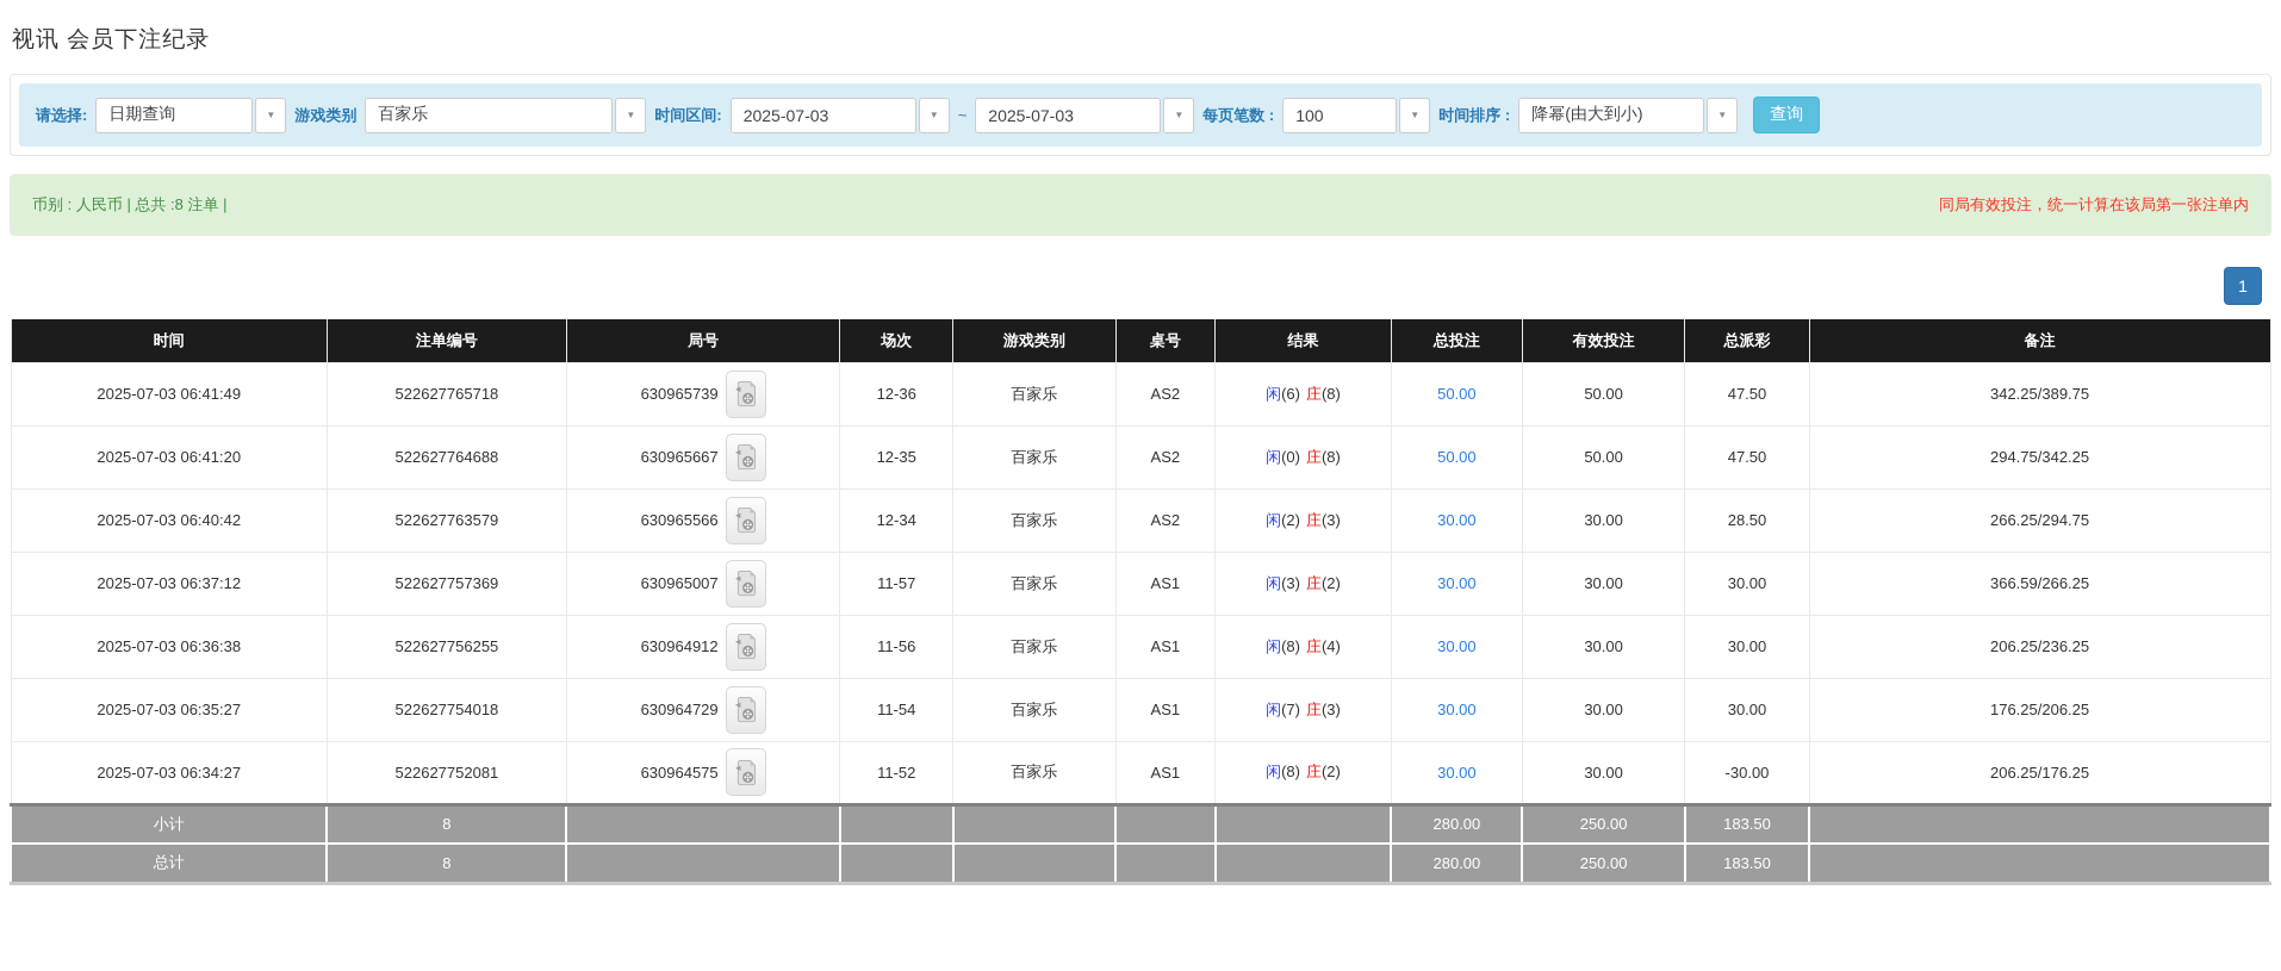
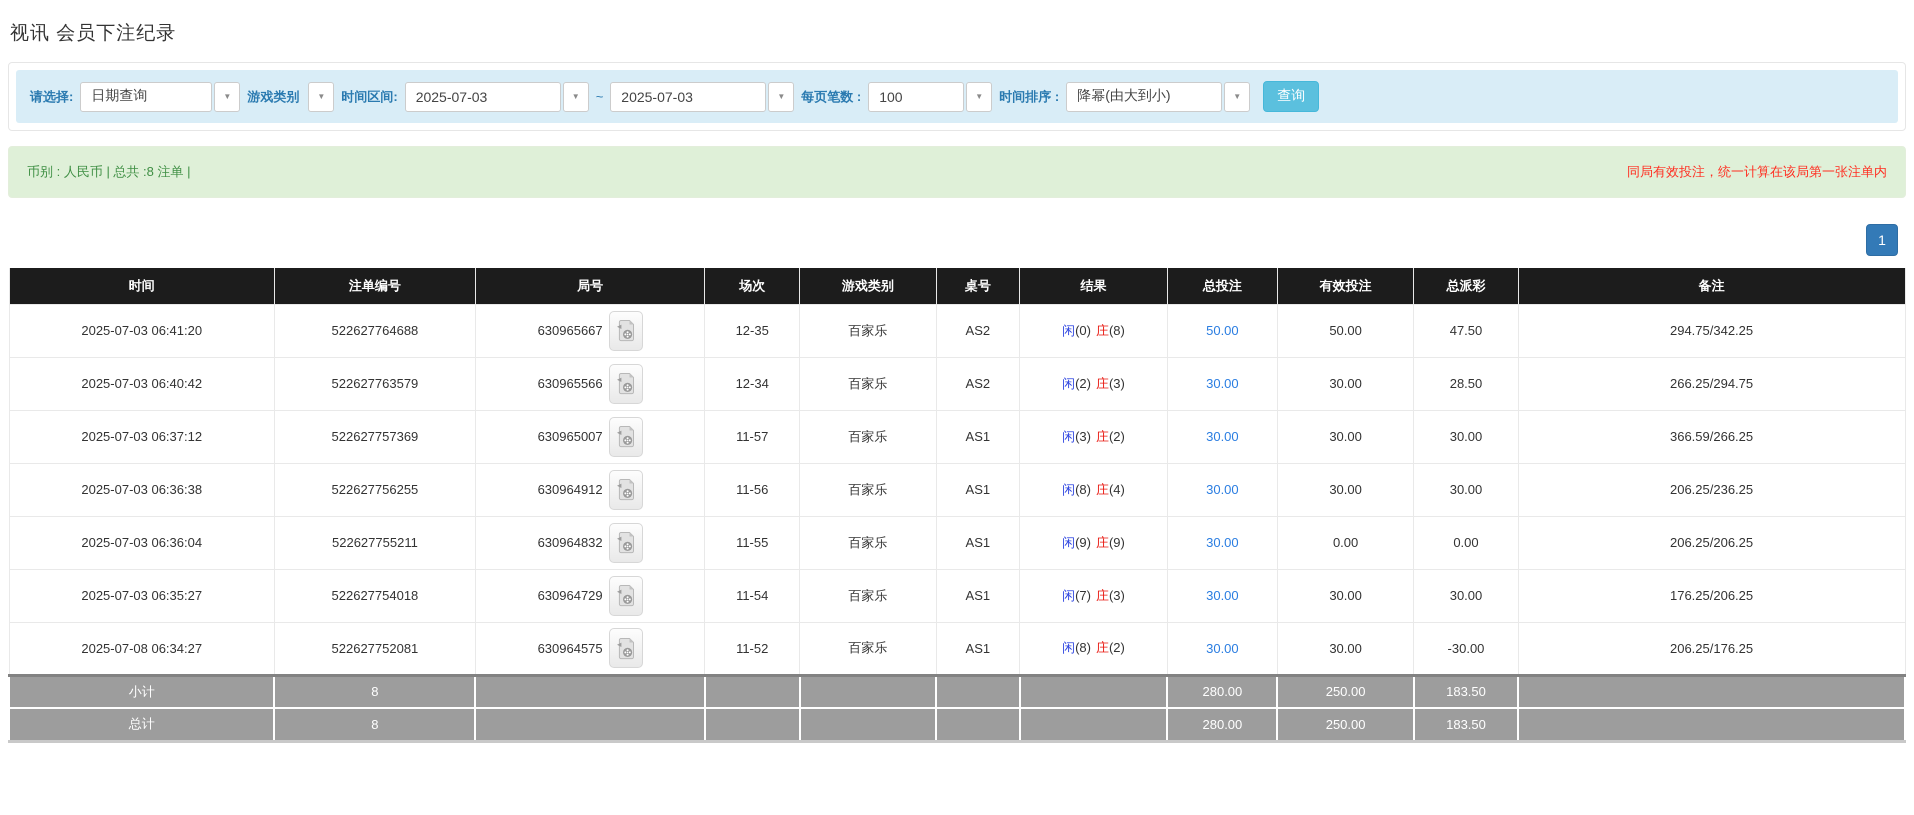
  视讯 会员下注纪录
  请选择:
  日期查询
  ▼
  游戏类别
- 百家乐
  ▼
  时间区间:
  2025-07-03
  ▼
  ~
  2025-07-03
  ▼
  每页笔数 :
  100
  ▼
  时间排序 :
  降幂(由大到小)
  ▼
  查询
  币别 : 人民币 | 总共 :8 注单 |
  同局有效投注，统一计算在该局第一张注单内
  1
  时间	注单编号	局号	场次	游戏类别	桌号	结果	总投注	有效投注	总派彩	备注
- 2025-07-03 06:41:49	522627765718	630965739	12-36	百家乐	AS2	闲(6) 庄(8)	50.00	50.00	47.50	342.25/389.75
  2025-07-03 06:41:20	522627764688	630965667	12-35	百家乐	AS2	闲(0) 庄(8)	50.00	50.00	47.50	294.75/342.25
  2025-07-03 06:40:42	522627763579	630965566	12-34	百家乐	AS2	闲(2) 庄(3)	30.00	30.00	28.50	266.25/294.75
  2025-07-03 06:37:12	522627757369	630965007	11-57	百家乐	AS1	闲(3) 庄(2)	30.00	30.00	30.00	366.59/266.25
  2025-07-03 06:36:38	522627756255	630964912	11-56	百家乐	AS1	闲(8) 庄(4)	30.00	30.00	30.00	206.25/236.25
+ 2025-07-03 06:36:04	522627755211	630964832	11-55	百家乐	AS1	闲(9) 庄(9)	30.00	0.00	0.00	206.25/206.25
  2025-07-03 06:35:27	522627754018	630964729	11-54	百家乐	AS1	闲(7) 庄(3)	30.00	30.00	30.00	176.25/206.25
- 2025-07-03 06:34:27	522627752081	630964575	11-52	百家乐	AS1	闲(8) 庄(2)	30.00	30.00	-30.00	206.25/176.25
+ 2025-07-08 06:34:27	522627752081	630964575	11-52	百家乐	AS1	闲(8) 庄(2)	30.00	30.00	-30.00	206.25/176.25
  小计	8						280.00	250.00	183.50
  总计	8						280.00	250.00	183.50
